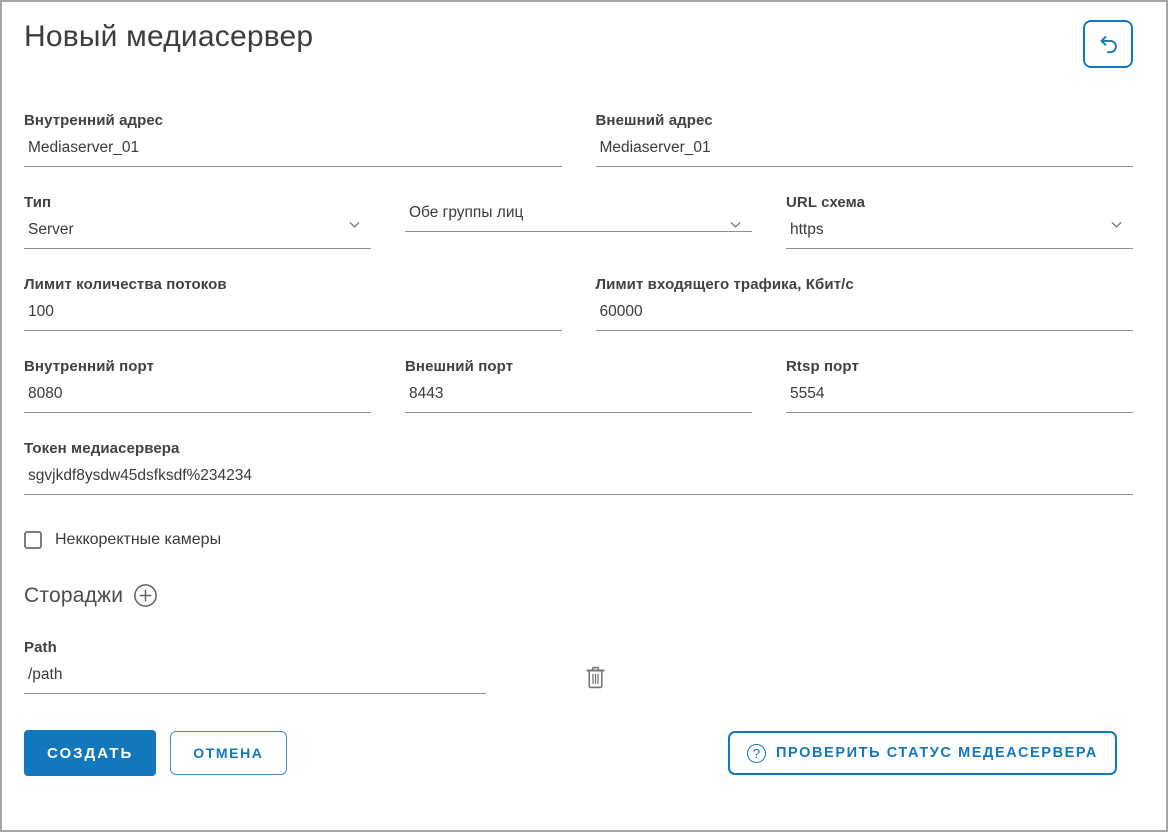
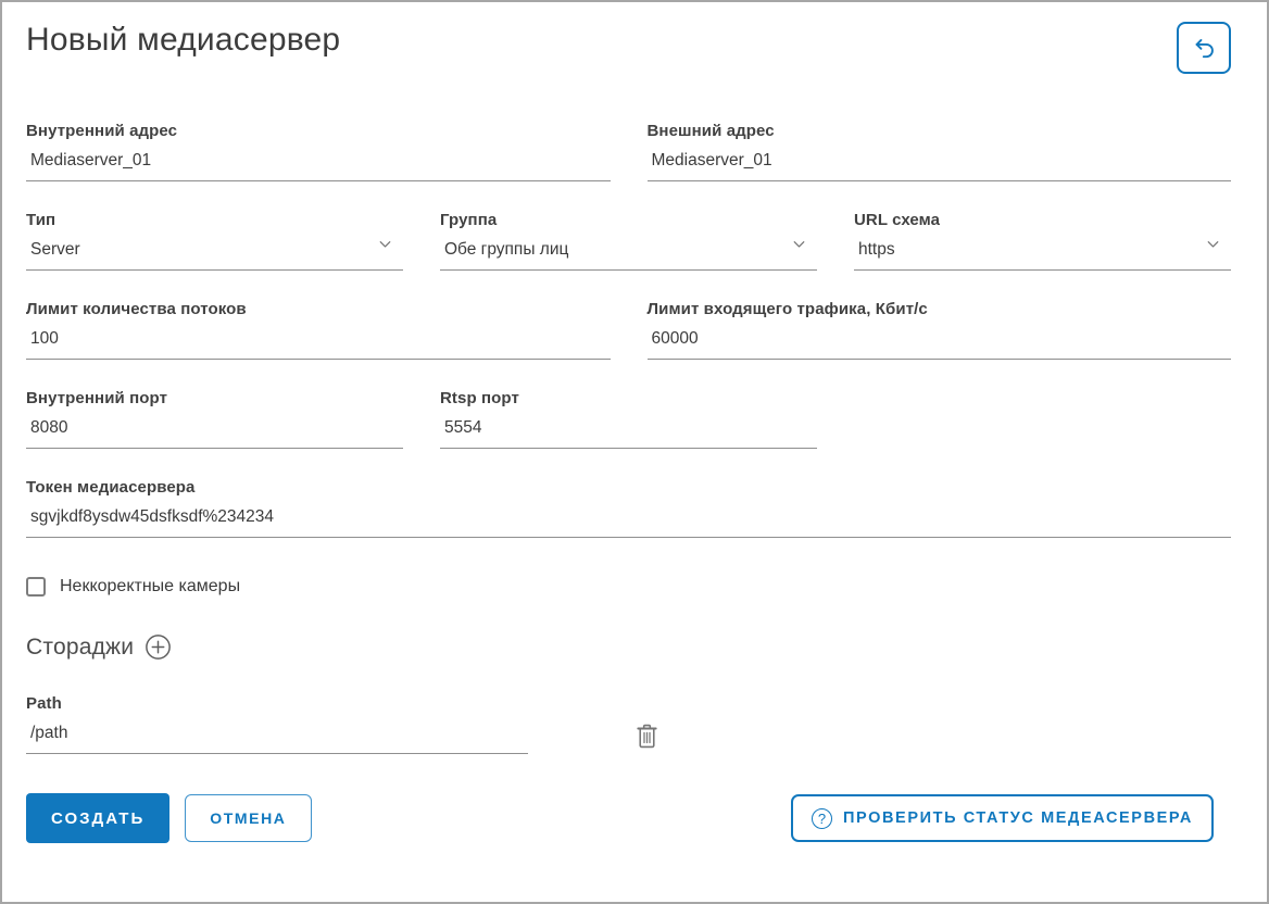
  Новый медиасервер
  Внутренний адрес
  Mediaserver_01
  Внешний адрес
  Mediaserver_01
  Тип
  Server
+ Группа
  Обе группы лиц
  URL схема
  https
  Лимит количества потоков
  100
  Лимит входящего трафика, Кбит/с
  60000
  Внутренний порт
  8080
- Внешний порт
- 8443
  Rtsp порт
  5554
  Токен медиасервера
  sgvjkdf8ysdw45dsfksdf%234234
  Неккоректные камеры
  Стораджи
  Path
  /path
  СОЗДАТЬ
  ОТМЕНА
  ?
  ПРОВЕРИТЬ СТАТУС МЕДЕАСЕРВЕРА
